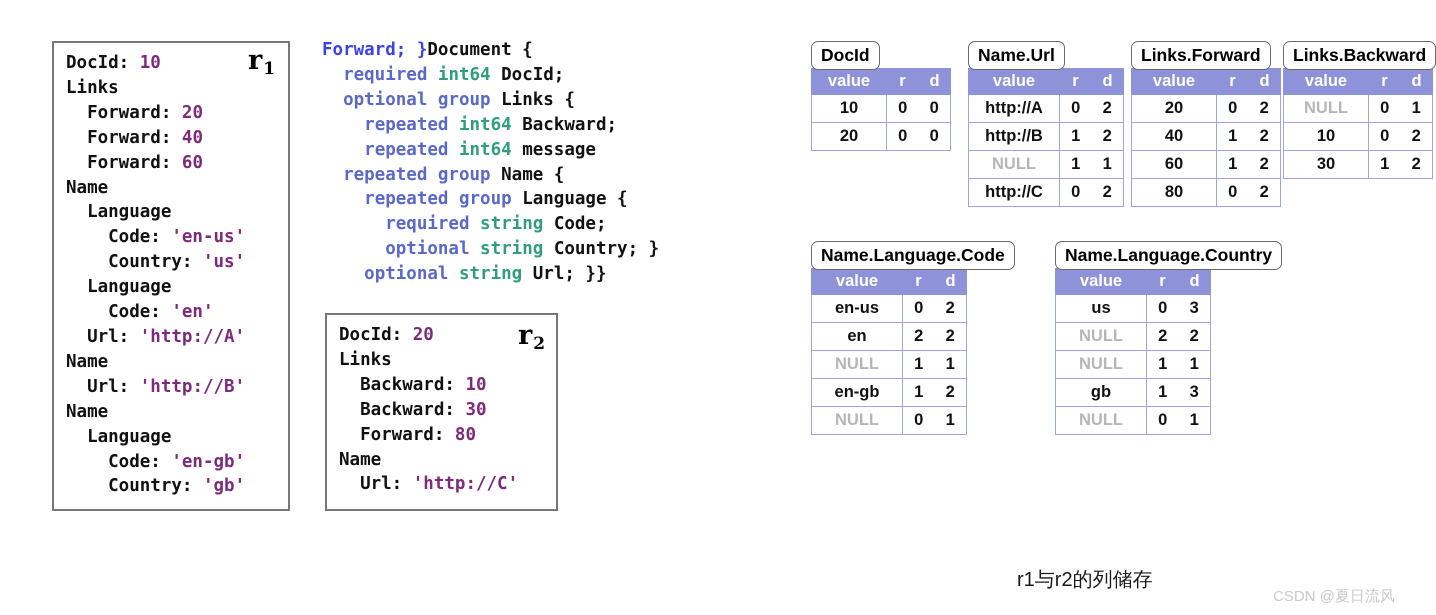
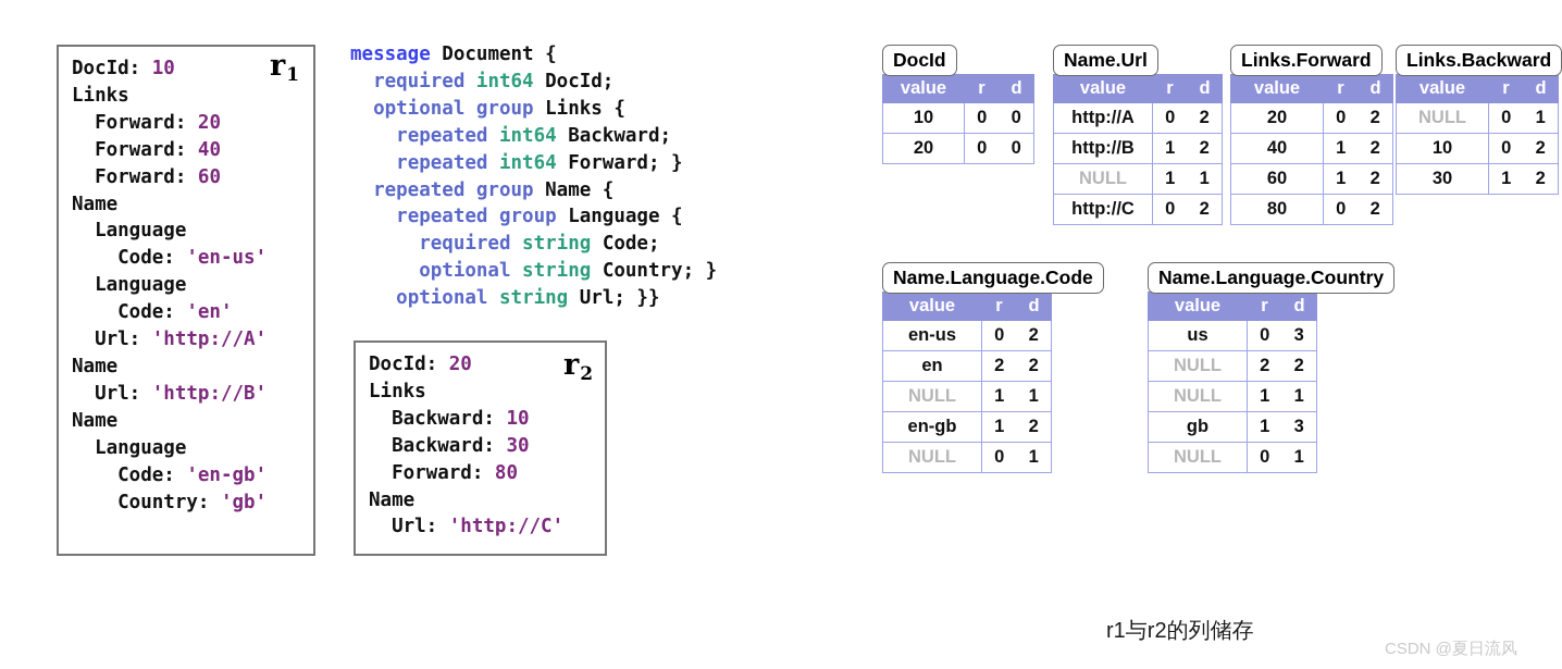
  DocId: 10
  Links
  Forward: 20
  Forward: 40
  Forward: 60
  Name
  Language
  Code: 'en-us'
- Country: 'us'
  Language
  Code: 'en'
  Url: 'http://A'
  Name
  Url: 'http://B'
  Name
  Language
  Code: 'en-gb'
  Country: 'gb'
  r1
  DocId: 20
  Links
  Backward: 10
  Backward: 30
  Forward: 80
  Name
  Url: 'http://C'
  r2
- Forward; }Document {
+ message Document {
  required int64 DocId;
  optional group Links {
  repeated int64 Backward;
- repeated int64 message
+ repeated int64 Forward; }
  repeated group Name {
  repeated group Language {
  required string Code;
  optional string Country; }
  optional string Url; }}
  DocId
  value	r	d
  10	0	0
  20	0	0
  Name.Url
  value	r	d
  http://A	0	2
  http://B	1	2
  NULL	1	1
  http://C	0	2
  Links.Forward
  value	r	d
  20	0	2
  40	1	2
  60	1	2
  80	0	2
  Links.Backward
  value	r	d
  NULL	0	1
  10	0	2
  30	1	2
  Name.Language.Code
  value	r	d
  en-us	0	2
  en	2	2
  NULL	1	1
  en-gb	1	2
  NULL	0	1
  Name.Language.Country
  value	r	d
  us	0	3
  NULL	2	2
  NULL	1	1
  gb	1	3
  NULL	0	1
  r1与r2的列储存
  CSDN @夏日流风
